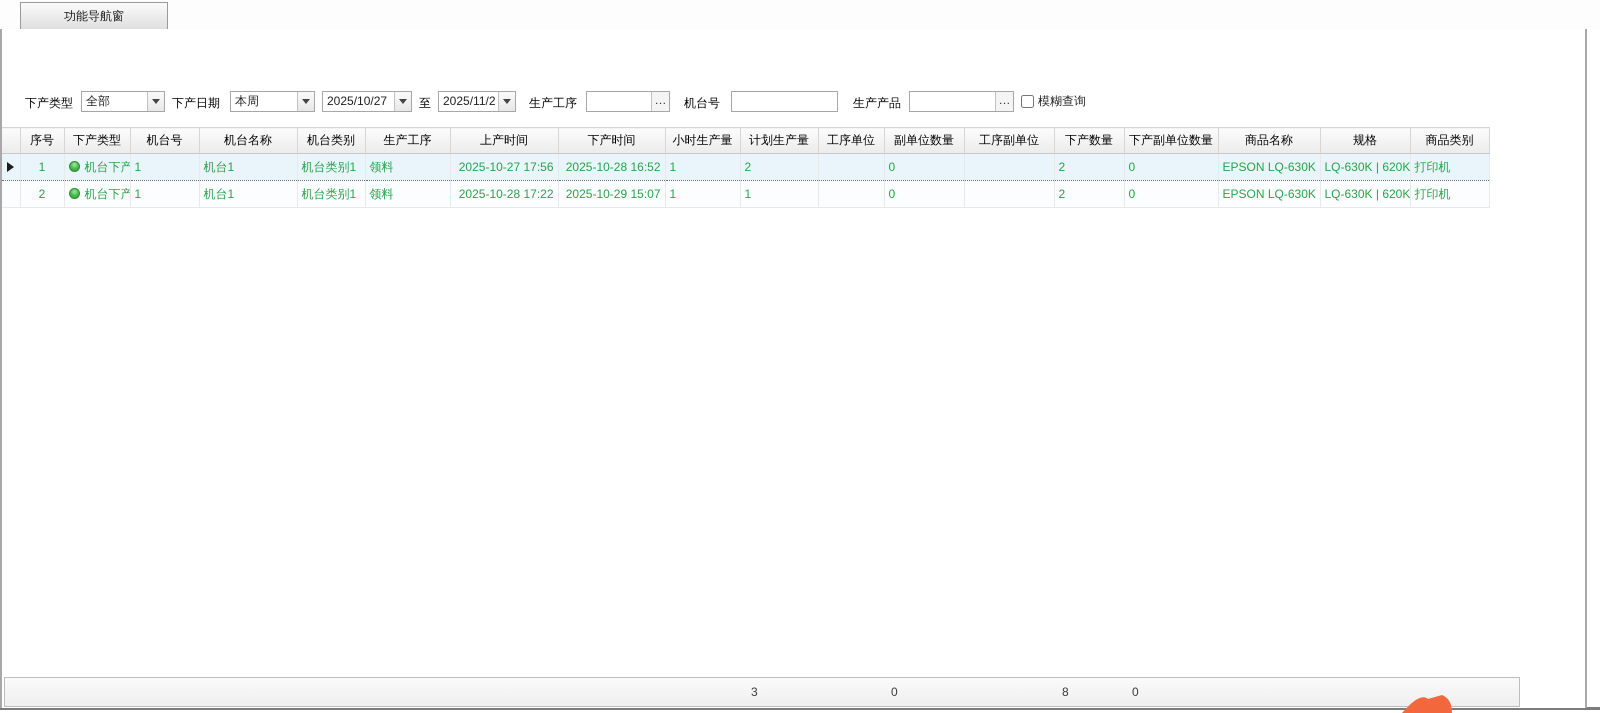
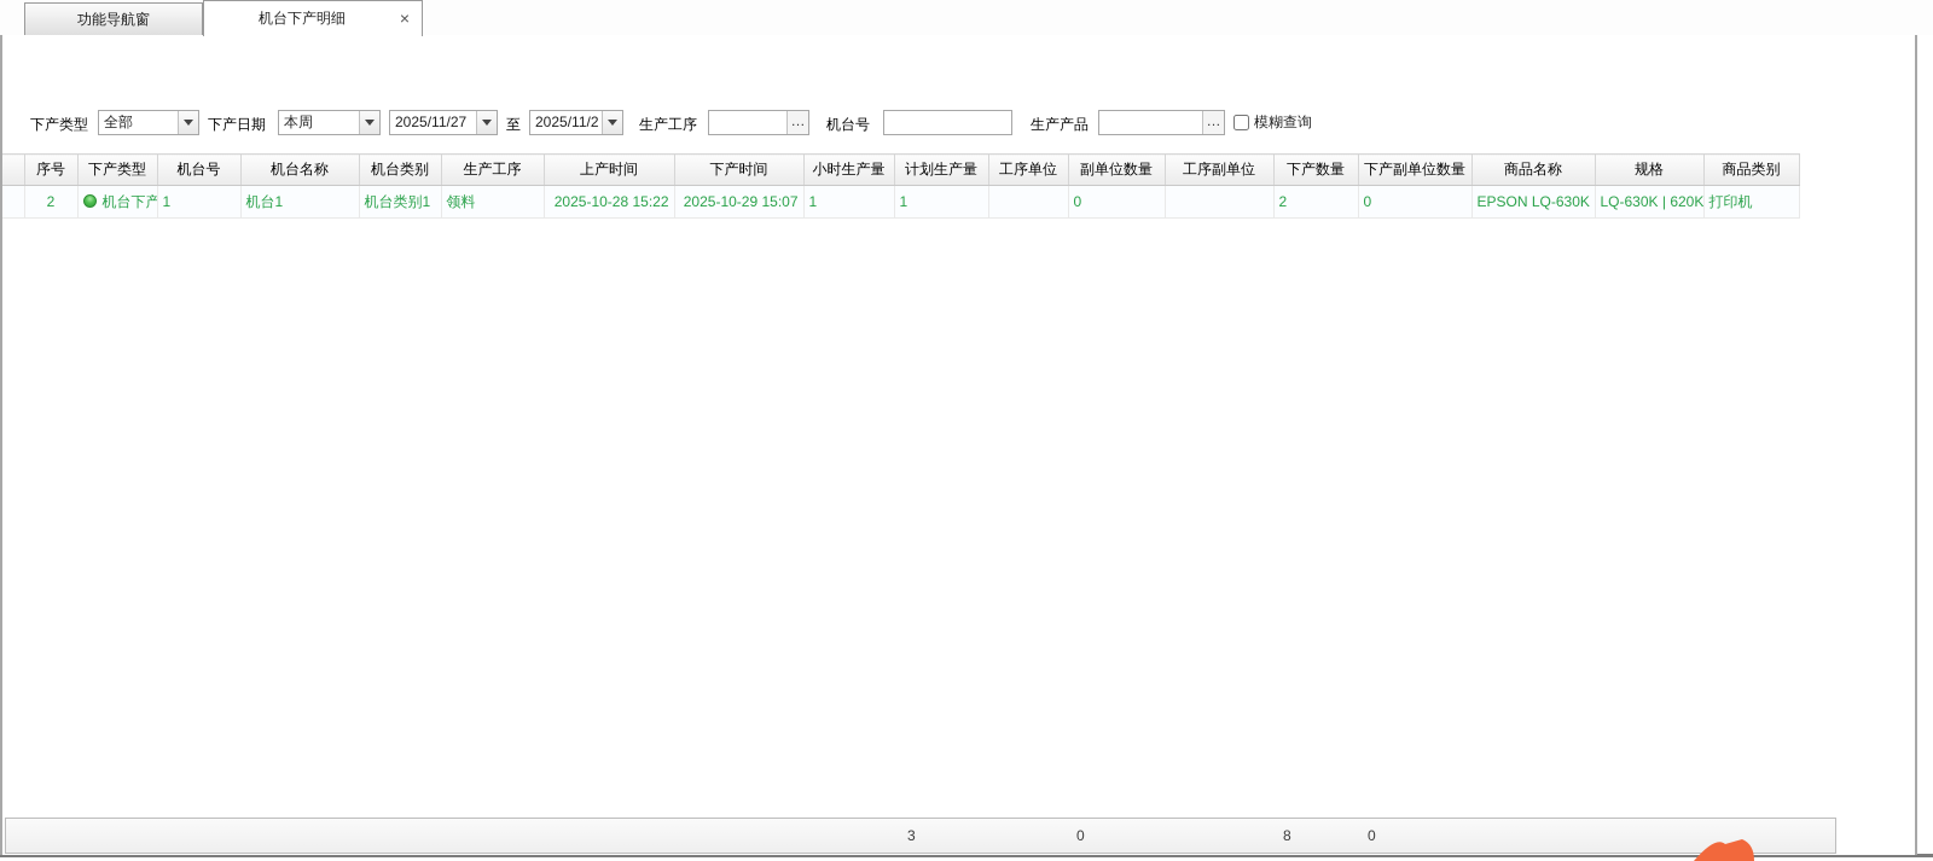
  功能导航窗
+ 机台下产明细
+ ×
  下产类型
  全部
  下产日期
  本周
- 2025/10/27
+ 2025/11/27
  至
  2025/11/2
  生产工序
  …
  机台号
  生产产品
  …
  模糊查询
  	序号	下产类型	机台号	机台名称	机台类别	生产工序	上产时间	下产时间	小时生产量	计划生产量	工序单位	副单位数量	工序副单位	下产数量	下产副单位数量	商品名称	规格	商品类别
- 	1	机台下产	1	机台1	机台类别1	领料	2025-10-27 17:56	2025-10-28 16:52	1	2		0		2	0	EPSON LQ-630K	LQ-630K | 620K	打印机
- 	2	机台下产	1	机台1	机台类别1	领料	2025-10-28 17:22	2025-10-29 15:07	1	1		0		2	0	EPSON LQ-630K	LQ-630K | 620K	打印机
+ 	2	机台下产	1	机台1	机台类别1	领料	2025-10-28 15:22	2025-10-29 15:07	1	1		0		2	0	EPSON LQ-630K	LQ-630K | 620K	打印机
  3
  0
  8
  0
